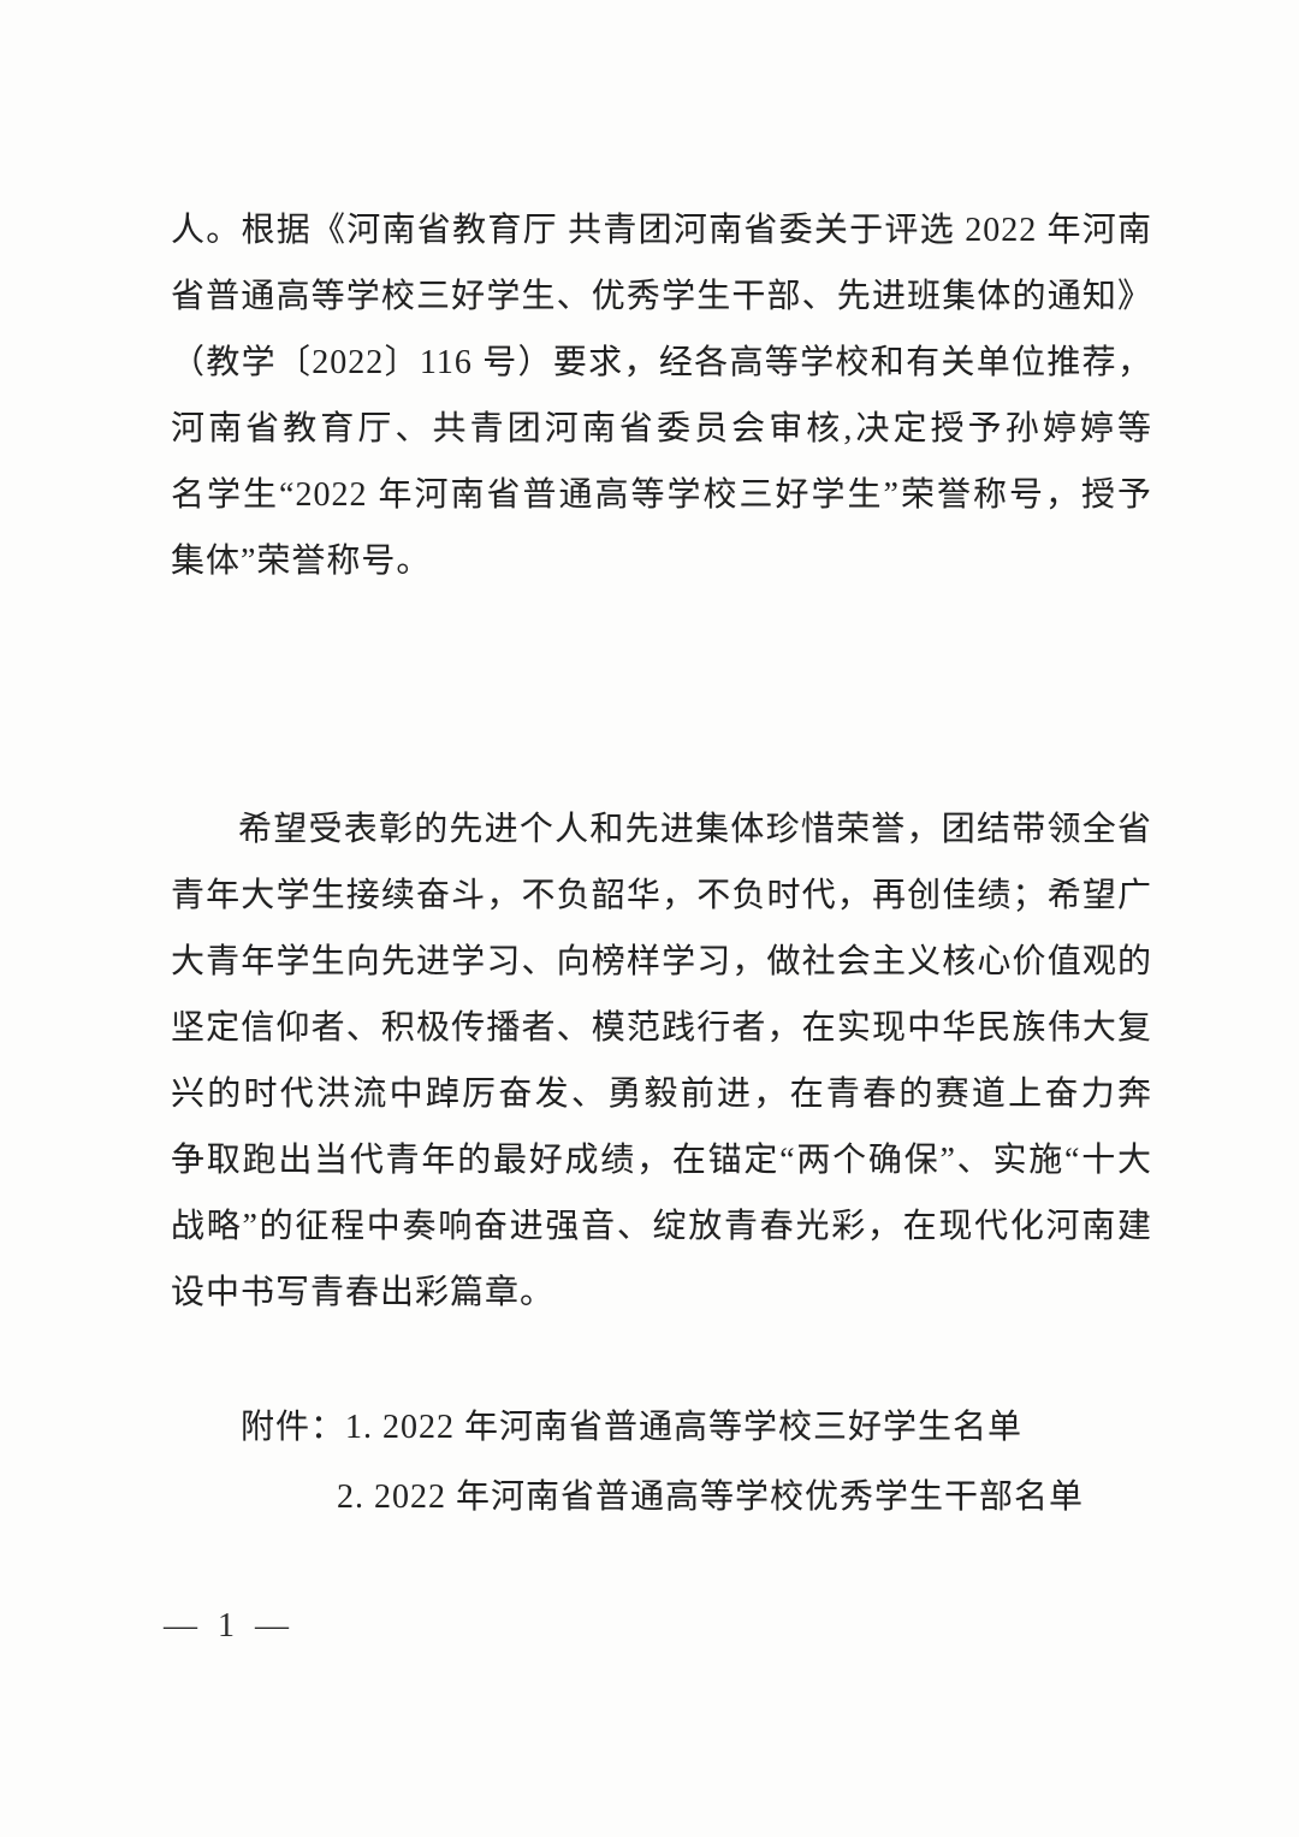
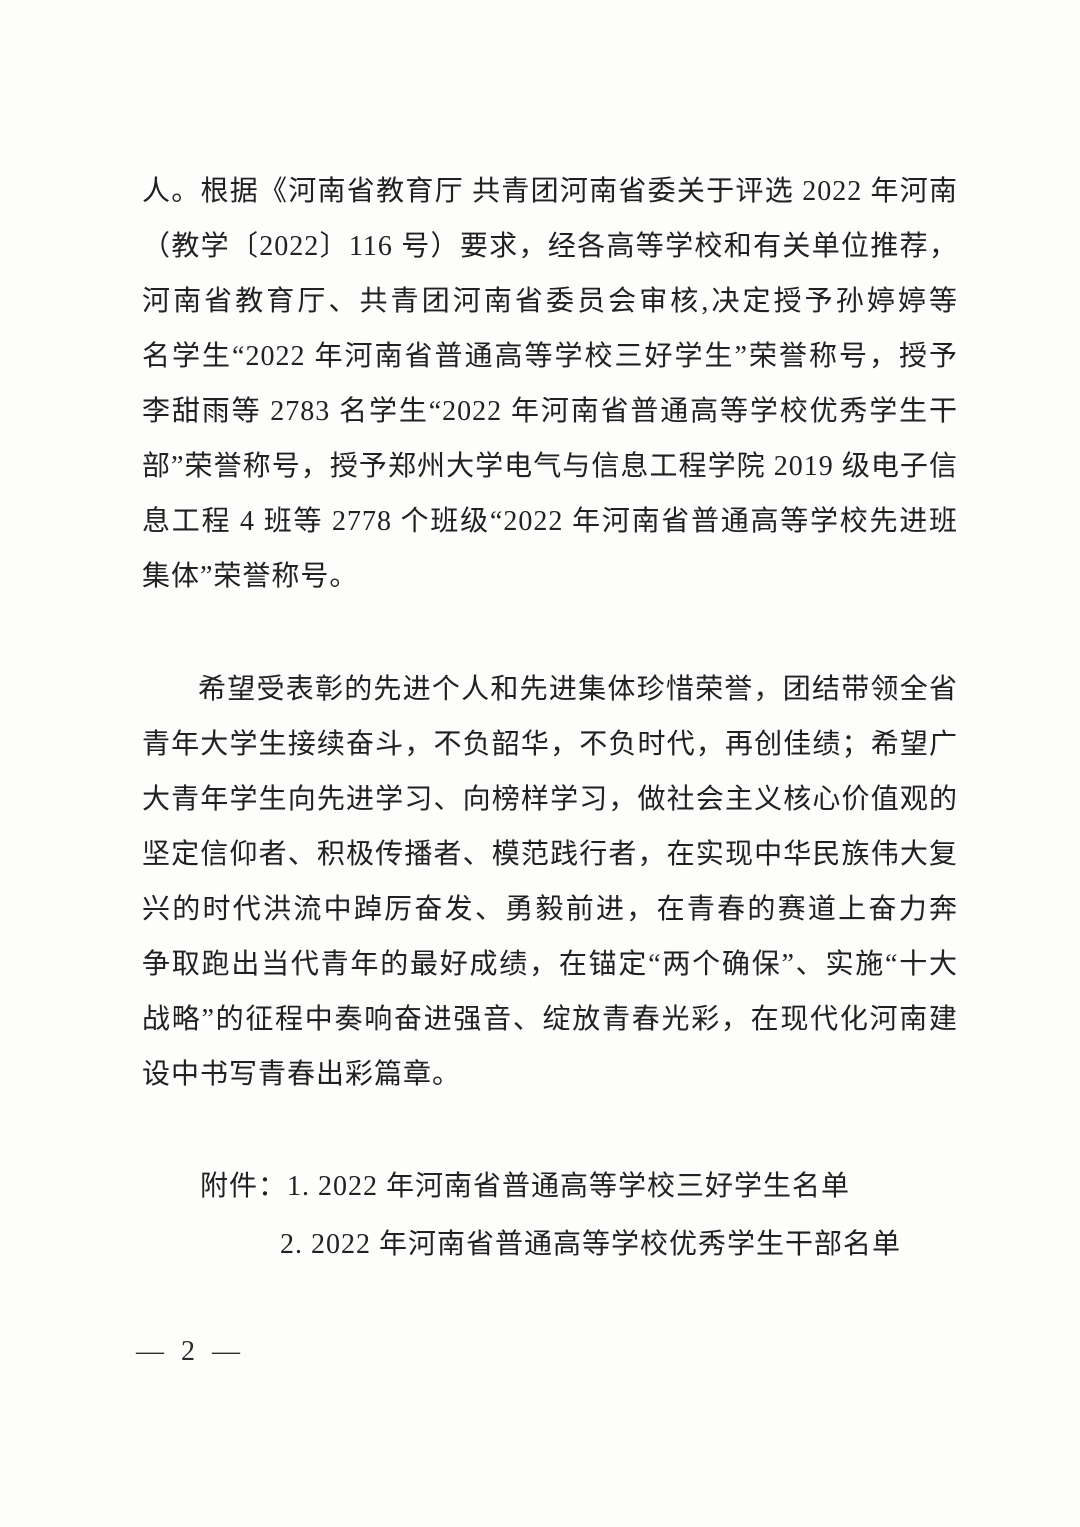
  人。根据《河南省教育厅 共青团河南省委关于评选 2022 年河南
- 省普通高等学校三好学生、优秀学生干部、先进班集体的通知》
  （教学〔2022〕116 号）要求，经各高等学校和有关单位推荐，
  河南省教育厅、共青团河南省委员会审核,决定授予孙婷婷等
  名学生“2022 年河南省普通高等学校三好学生”荣誉称号，授予
+ 李甜雨等 2783 名学生“2022 年河南省普通高等学校优秀学生干
+ 部”荣誉称号，授予郑州大学电气与信息工程学院 2019 级电子信
+ 息工程 4 班等 2778 个班级“2022 年河南省普通高等学校先进班
  集体”荣誉称号。
  希望受表彰的先进个人和先进集体珍惜荣誉，团结带领全省
  青年大学生接续奋斗，不负韶华，不负时代，再创佳绩；希望广
  大青年学生向先进学习、向榜样学习，做社会主义核心价值观的
  坚定信仰者、积极传播者、模范践行者，在实现中华民族伟大复
  兴的时代洪流中踔厉奋发、勇毅前进，在青春的赛道上奋力奔
  争取跑出当代青年的最好成绩，在锚定“两个确保”、实施“十大
  战略”的征程中奏响奋进强音、绽放青春光彩，在现代化河南建
  设中书写青春出彩篇章。
  附件：1. 2022 年河南省普通高等学校三好学生名单
  2. 2022 年河南省普通高等学校优秀学生干部名单
- — 1 —
+ — 2 —
